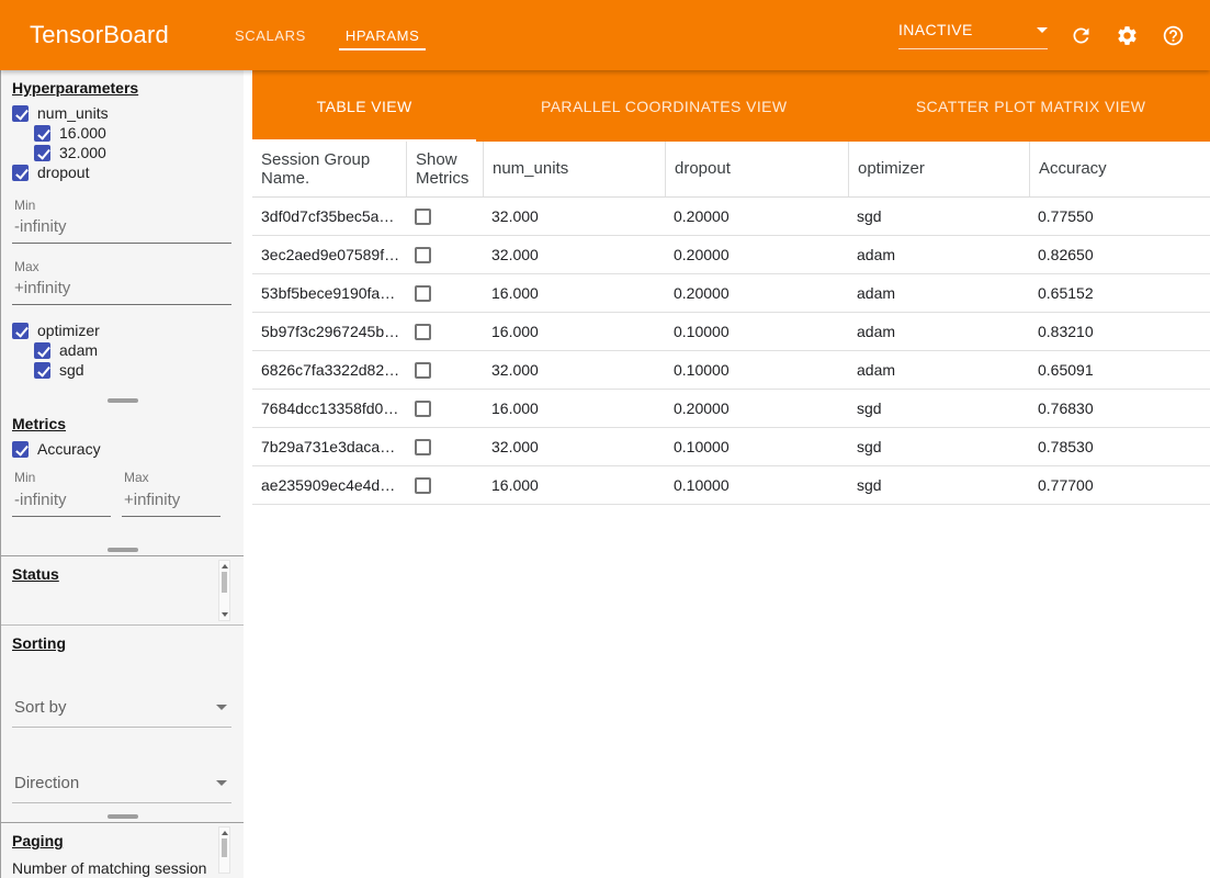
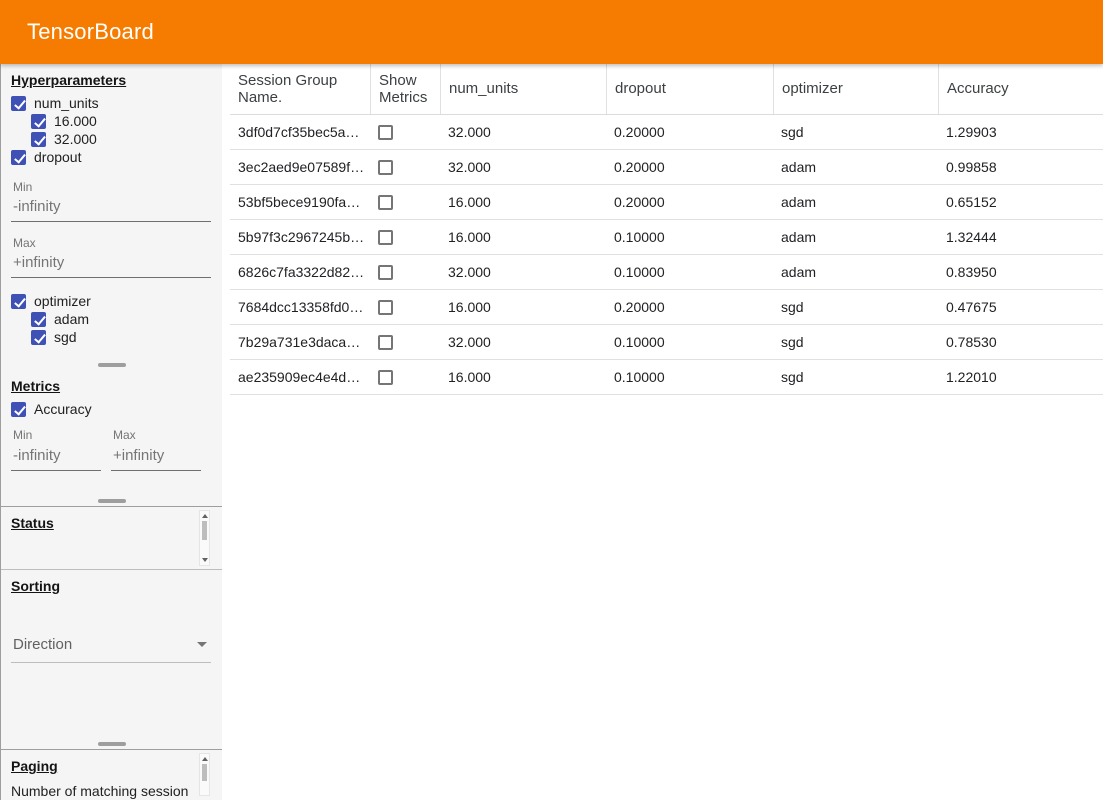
  TensorBoard
- SCALARS
- HPARAMS
- INACTIVE
  Hyperparameters
  num_units
  16.000
  32.000
  dropout
  Min
  -infinity
  Max
  +infinity
  optimizer
  adam
  sgd
  Metrics
  Accuracy
  Min
  -infinity
  Max
  +infinity
  Status
  Sorting
- Sort by
  Direction
  Paging
  Number of matching session
- TABLE VIEW
- PARALLEL COORDINATES VIEW
- SCATTER PLOT MATRIX VIEW
  Session Group Name.
  Show Metrics
  num_units
  dropout
  optimizer
  Accuracy
  3df0d7cf35bec5a…
  32.000
  0.20000
  sgd
- 0.77550
+ 1.29903
  3ec2aed9e07589f…
  32.000
  0.20000
  adam
- 0.82650
+ 0.99858
  53bf5bece9190fa…
  16.000
  0.20000
  adam
  0.65152
  5b97f3c2967245b…
  16.000
  0.10000
  adam
- 0.83210
+ 1.32444
  6826c7fa3322d82…
  32.000
  0.10000
  adam
- 0.65091
+ 0.83950
  7684dcc13358fd0…
  16.000
  0.20000
  sgd
- 0.76830
+ 0.47675
  7b29a731e3daca…
  32.000
  0.10000
  sgd
  0.78530
  ae235909ec4e4d…
  16.000
  0.10000
  sgd
- 0.77700
+ 1.22010
